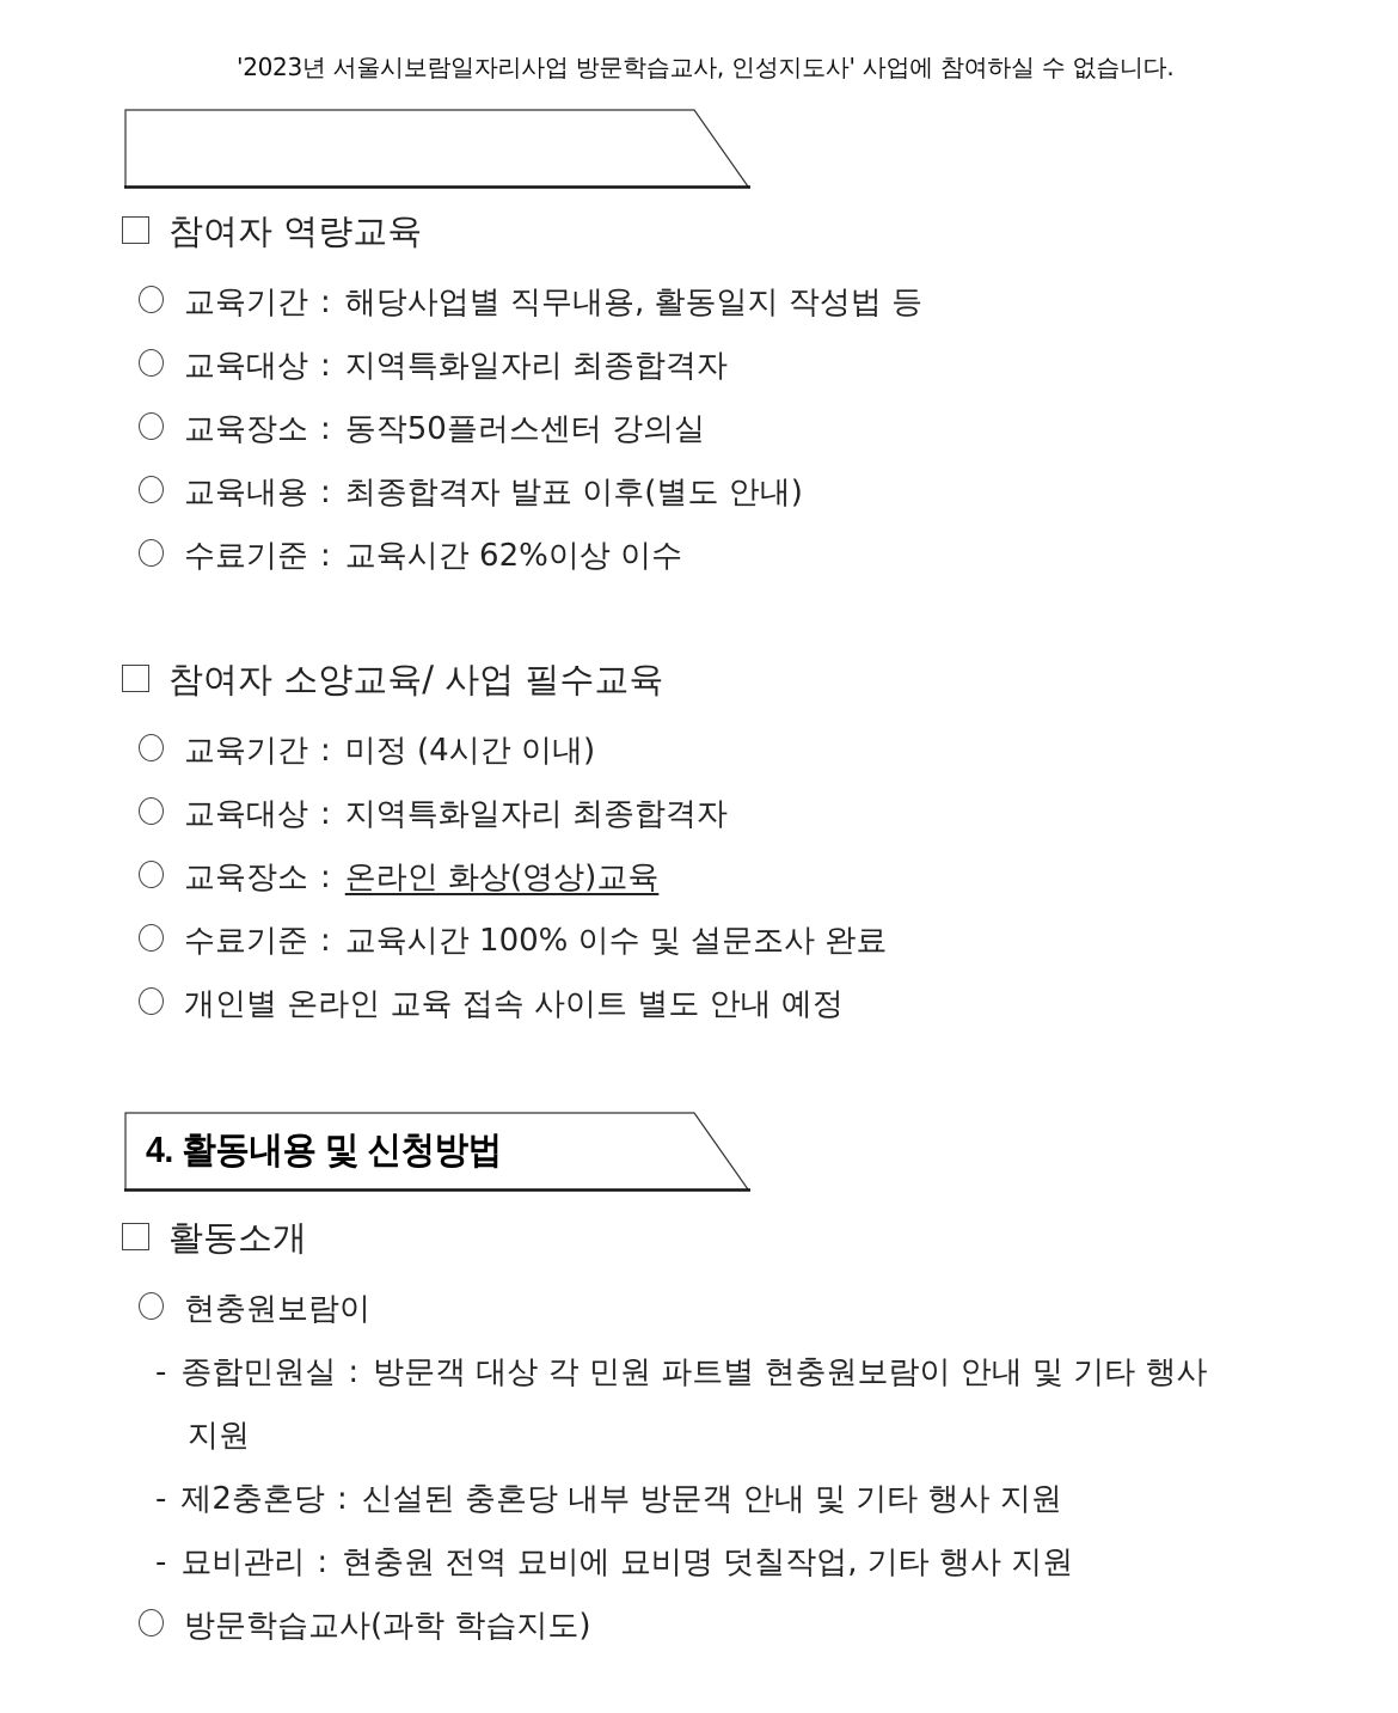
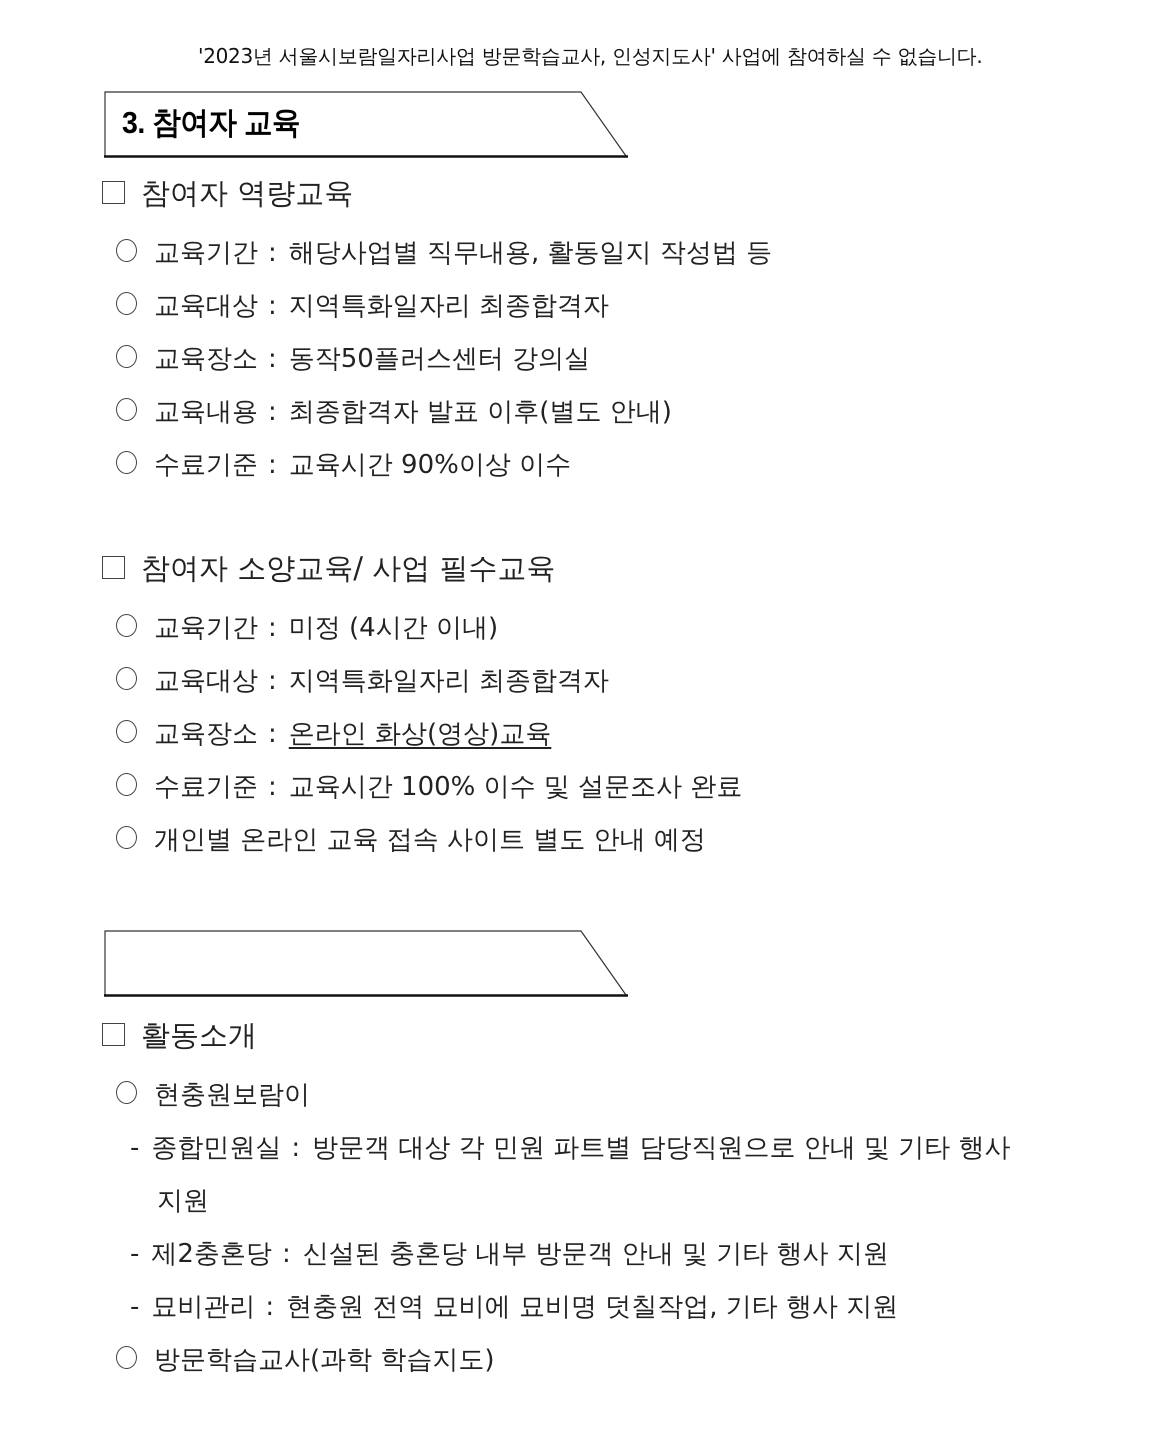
  '2023년 서울시보람일자리사업 방문학습교사, 인성지도사' 사업에 참여하실 수 없습니다.
+ 3. 참여자 교육
  참여자 역량교육
  교육기간 : 해당사업별 직무내용, 활동일지 작성법 등
  교육대상 : 지역특화일자리 최종합격자
  교육장소 : 동작50플러스센터 강의실
  교육내용 : 최종합격자 발표 이후(별도 안내)
- 수료기준 : 교육시간 62%이상 이수
+ 수료기준 : 교육시간 90%이상 이수
  참여자 소양교육/ 사업 필수교육
  교육기간 : 미정 (4시간 이내)
  교육대상 : 지역특화일자리 최종합격자
  교육장소 : 온라인 화상(영상)교육
  수료기준 : 교육시간 100% 이수 및 설문조사 완료
  개인별 온라인 교육 접속 사이트 별도 안내 예정
- 4. 활동내용 및 신청방법
  활동소개
  현충원보람이
- - 종합민원실 : 방문객 대상 각 민원 파트별 현충원보람이 안내 및 기타 행사
+ - 종합민원실 : 방문객 대상 각 민원 파트별 담당직원으로 안내 및 기타 행사
  지원
  - 제2충혼당 : 신설된 충혼당 내부 방문객 안내 및 기타 행사 지원
  - 묘비관리 : 현충원 전역 묘비에 묘비명 덧칠작업, 기타 행사 지원
  방문학습교사(과학 학습지도)
